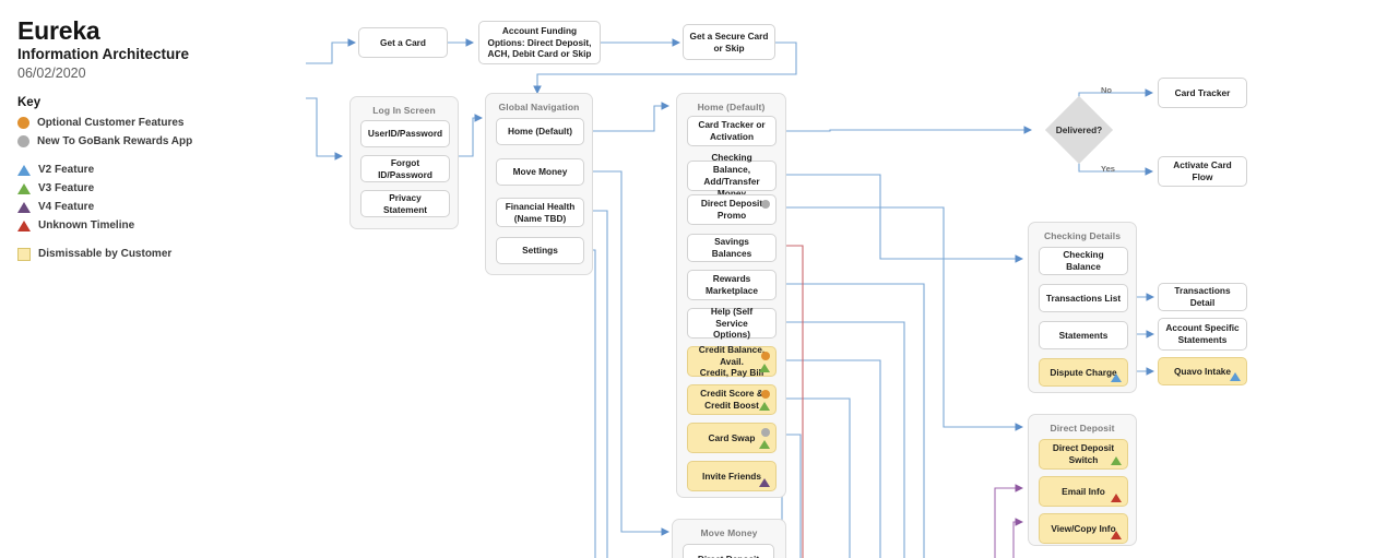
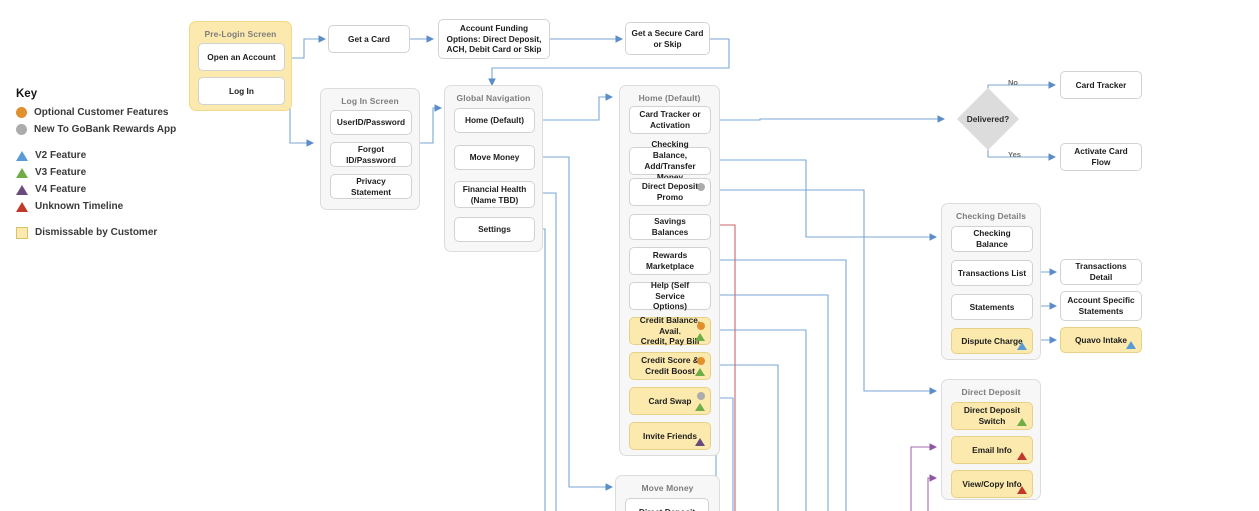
- Eureka
- Information Architecture
- 06/02/2020
  Key
  Optional Customer Features
  New To GoBank Rewards App
  V2 Feature
  V3 Feature
  V4 Feature
  Unknown Timeline
  Dismissable by Customer
+ Pre-Login Screen
+ Open an Account
+ Log In
  Get a Card
  Account Funding Options: Direct Deposit, ACH, Debit Card or Skip
  Get a Secure Card or Skip
  Log In Screen
  UserID/Password
  Forgot ID/Password
  Privacy Statement
  Global Navigation
  Home (Default)
  Move Money
  Financial Health
  (Name TBD)
  Settings
  Home (Default)
  Card Tracker or
  Activation
  Checking Balance,
  Add/Transfer Money
  Direct Deposi
  Promo
  Savings Balances
  Rewards
  Marketplace
  Help (Self Service
  Options)
  Credit Balance, Avail.
  Credit, Pay Bill
  Credit Score &
  Credit Boost
  Card Swap
  Invite Friends
  Move Money
  Delivered?
  No
  Yes
  Card Tracker
  Activate Card Flow
  Checking Details
  Checking Balance
  Transactions List
  Statements
  Dispute Charge
  Transactions Detail
  Account Specific
  Statements
  Quavo Intake
  Direct Deposit
  Direct Deposit
  Switch
  Email Info
  View/Copy Info
